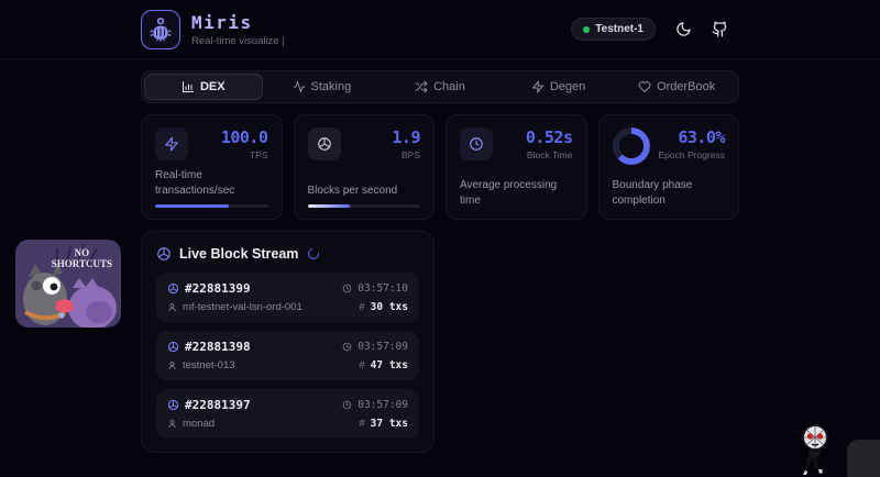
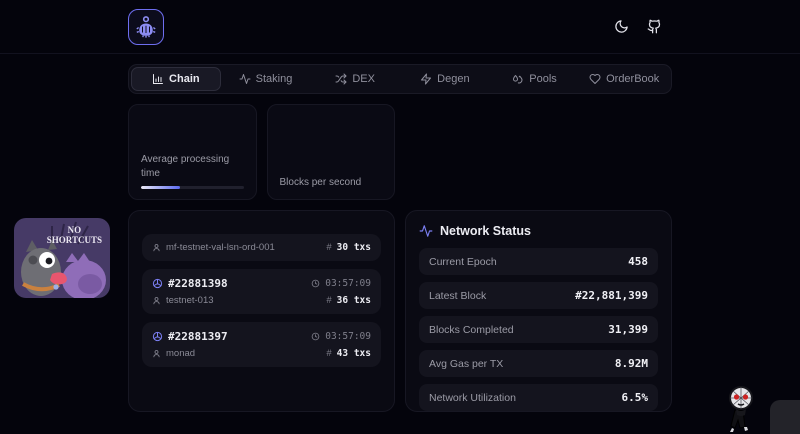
- Miris
- Real-time visualize |
- Testnet-1
- DEX
+ Chain
  Staking
- Chain
+ DEX
  Degen
+ Pools
  OrderBook
- 100.0
- TPS
- Real-time transactions/sec
- 1.9
- BPS
- Blocks per second
+ Average processing time
- 0.52s
- Block Time
- Average processing time
+ Blocks per second
- 63.0%
- Epoch Progress
- Boundary phase completion
- Live Block Stream
- #22881399
- 03:57:10
  mf-testnet-val-lsn-ord-001
  #
  30 txs
  #22881398
  03:57:09
  testnet-013
  #
- 47 txs
+ 36 txs
  #22881397
  03:57:09
  monad
  #
- 37 txs
+ 43 txs
+ Network Status
+ Current Epoch
+ 458
+ Latest Block
+ #22,881,399
+ Blocks Completed
+ 31,399
+ Avg Gas per TX
+ 8.92M
+ Network Utilization
+ 6.5%
  NO
  SHORTCUTS
